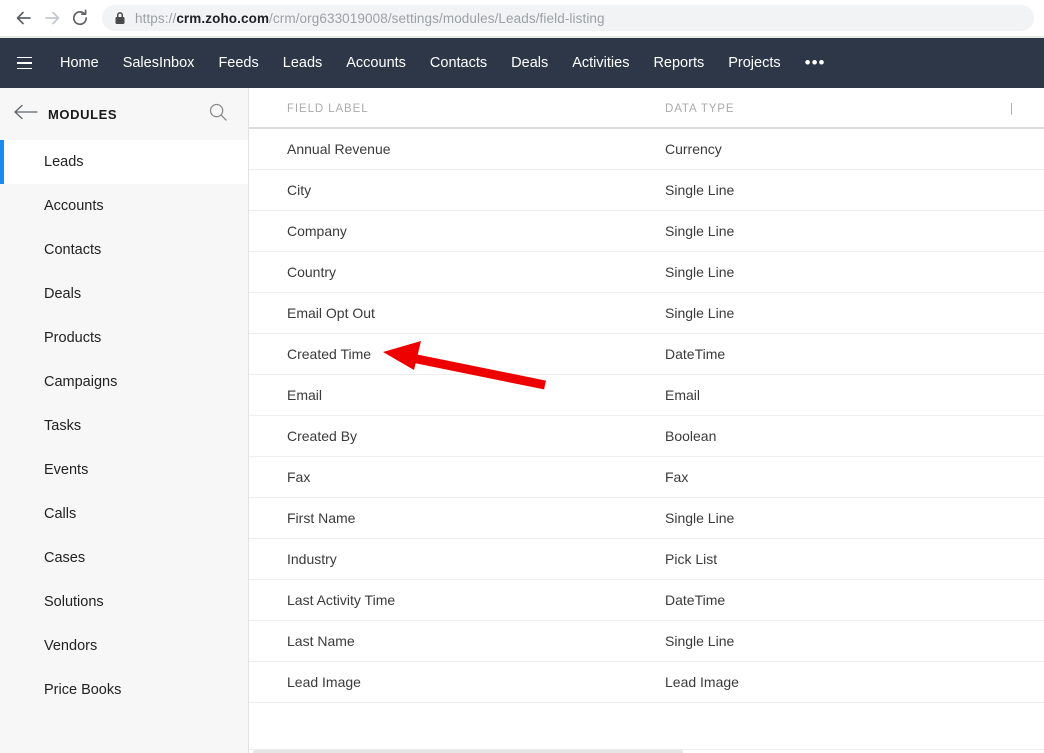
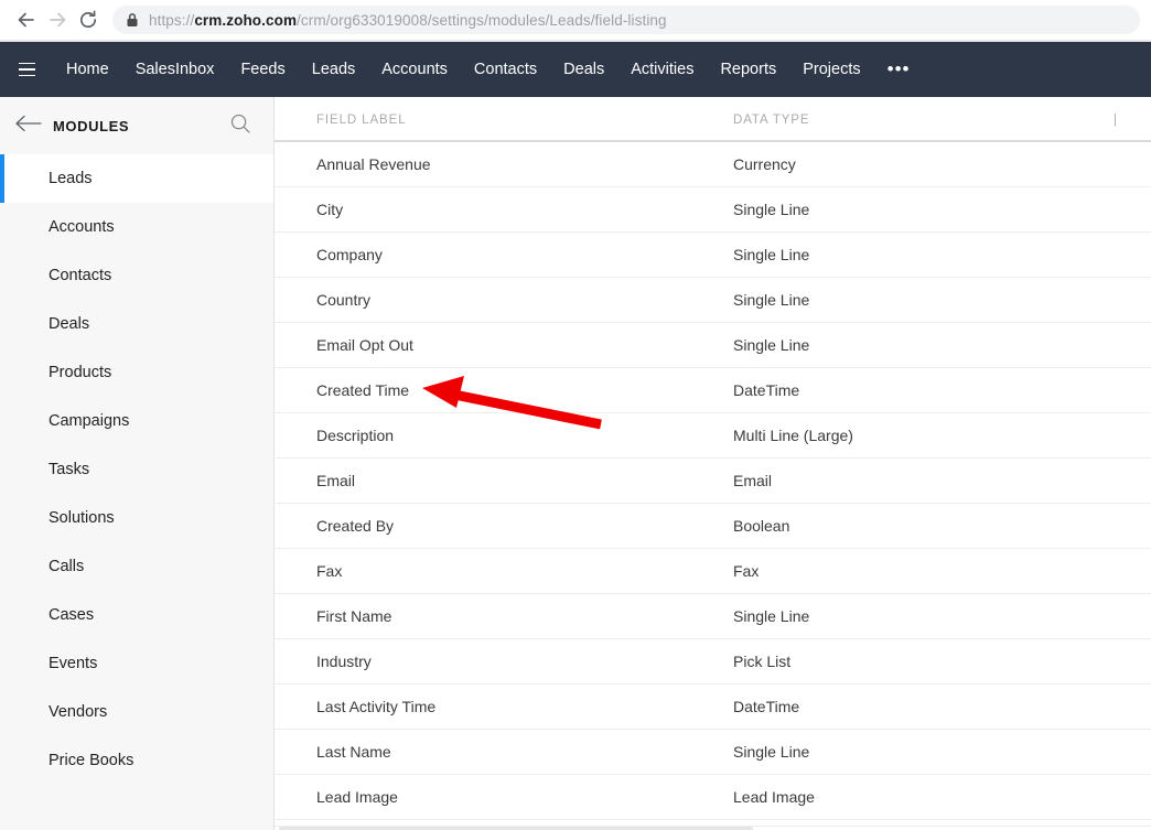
  https://crm.zoho.com/crm/org633019008/settings/modules/Leads/field-listing
  Home
  SalesInbox
  Feeds
  Leads
  Accounts
  Contacts
  Deals
  Activities
  Reports
  Projects
  •••
  MODULES
  Leads
  Accounts
  Contacts
  Deals
  Products
  Campaigns
  Tasks
- Events
+ Solutions
  Calls
  Cases
- Solutions
+ Events
  Vendors
  Price Books
  FIELD LABEL	DATA TYPE	|
  Annual Revenue	Currency
  City	Single Line
  Company	Single Line
  Country	Single Line
  Email Opt Out	Single Line
  Created Time	DateTime
+ Description	Multi Line (Large)
  Email	Email
  Created By	Boolean
  Fax	Fax
  First Name	Single Line
  Industry	Pick List
  Last Activity Time	DateTime
  Last Name	Single Line
  Lead Image	Lead Image
